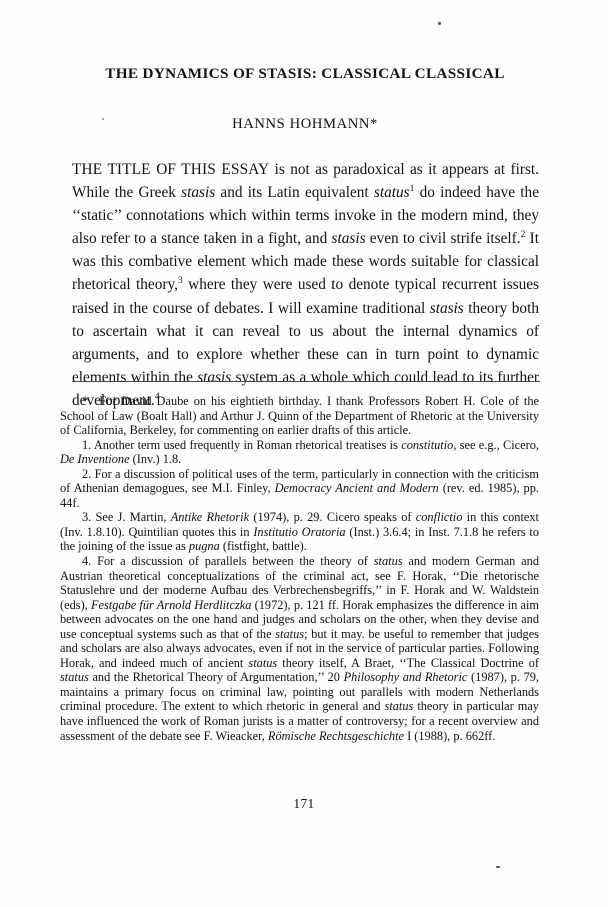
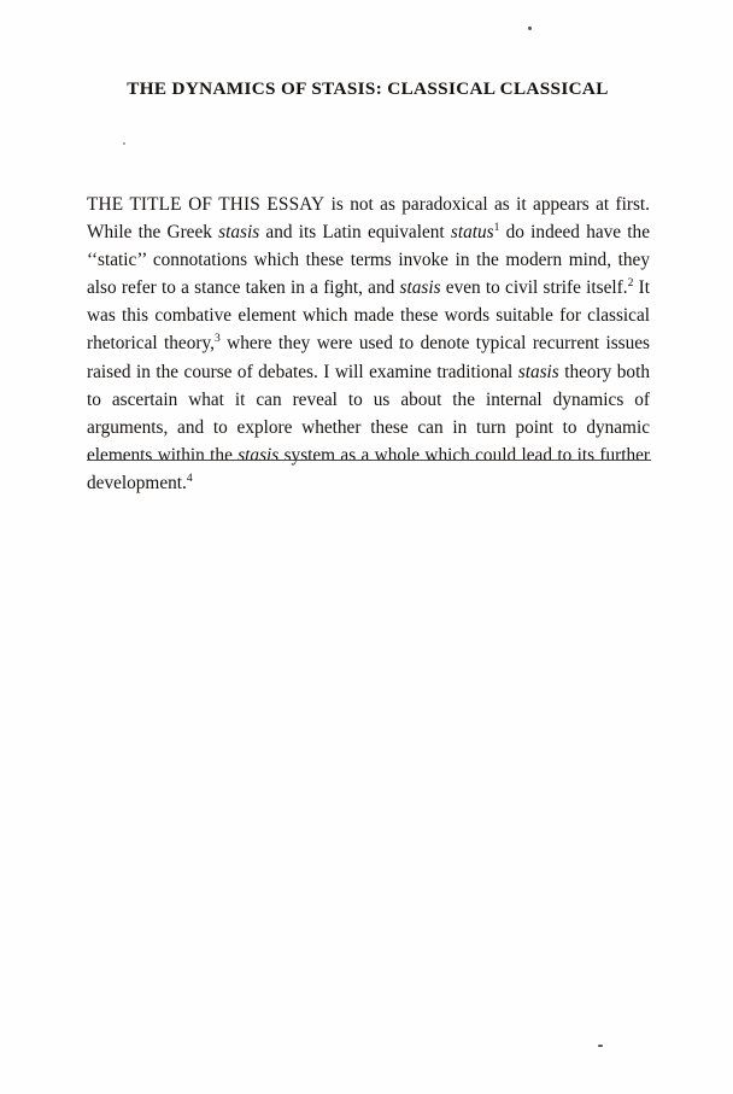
  THE DYNAMICS OF STASIS: CLASSICAL CLASSICAL
- HANNS HOHMANN*
- THE TITLE OF THIS ESSAY is not as paradoxical as it appears at first. While the Greek stasis and its Latin equivalent status1 do indeed have the ‘‘static’’ connotations which within terms invoke in the modern mind, they also refer to a stance taken in a fight, and stasis even to civil strife itself.2 It was this combative element which made these words suitable for classical rhetorical theory,3 where they were used to denote typical recurrent issues raised in the course of debates. I will examine traditional stasis theory both to ascertain what it can reveal to us about the internal dynamics of arguments, and to explore whether these can in turn point to dynamic elements within the stasis system as a whole which could lead to its further development.4
+ THE TITLE OF THIS ESSAY is not as paradoxical as it appears at first. While the Greek stasis and its Latin equivalent status1 do indeed have the ‘‘static’’ connotations which these terms invoke in the modern mind, they also refer to a stance taken in a fight, and stasis even to civil strife itself.2 It was this combative element which made these words suitable for classical rhetorical theory,3 where they were used to denote typical recurrent issues raised in the course of debates. I will examine traditional stasis theory both to ascertain what it can reveal to us about the internal dynamics of arguments, and to explore whether these can in turn point to dynamic elements within the stasis system as a whole which could lead to its further development.4
- * For David Daube on his eightieth birthday. I thank Professors Robert H. Cole of the School of Law (Boalt Hall) and Arthur J. Quinn of the Department of Rhetoric at the University of California, Berkeley, for commenting on earlier drafts of this article.
- 1. Another term used frequently in Roman rhetorical treatises is constitutio, see e.g., Cicero, De Inventione (Inv.) 1.8.
- 2. For a discussion of political uses of the term, particularly in connection with the criticism of Athenian demagogues, see M.I. Finley, Democracy Ancient and Modern (rev. ed. 1985), pp. 44f.
- 3. See J. Martin, Antike Rhetorik (1974), p. 29. Cicero speaks of conflictio in this context (Inv. 1.8.10). Quintilian quotes this in Institutio Oratoria (Inst.) 3.6.4; in Inst. 7.1.8 he refers to the joining of the issue as pugna (fistfight, battle).
- 4. For a discussion of parallels between the theory of status and modern German and Austrian theoretical conceptualizations of the criminal act, see F. Horak, ‘‘Die rhetorische Statuslehre und der moderne Aufbau des Verbrechensbegriffs,’’ in F. Horak and W. Waldstein (eds), Festgabe für Arnold Herdlitczka (1972), p. 121 ff. Horak emphasizes the difference in aim between advocates on the one hand and judges and scholars on the other, when they devise and use conceptual systems such as that of the status; but it may. be useful to remember that judges and scholars are also always advocates, even if not in the service of particular parties. Following Horak, and indeed much of ancient status theory itself, A Braet, ‘‘The Classical Doctrine of status and the Rhetorical Theory of Argumentation,’’ 20 Philosophy and Rhetoric (1987), p. 79, maintains a primary focus on criminal law, pointing out parallels with modern Netherlands criminal procedure. The extent to which rhetoric in general and status theory in particular may have influenced the work of Roman jurists is a matter of controversy; for a recent overview and assessment of the debate see F. Wieacker, Römische Rechtsgeschichte I (1988), p. 662ff.
- 171
